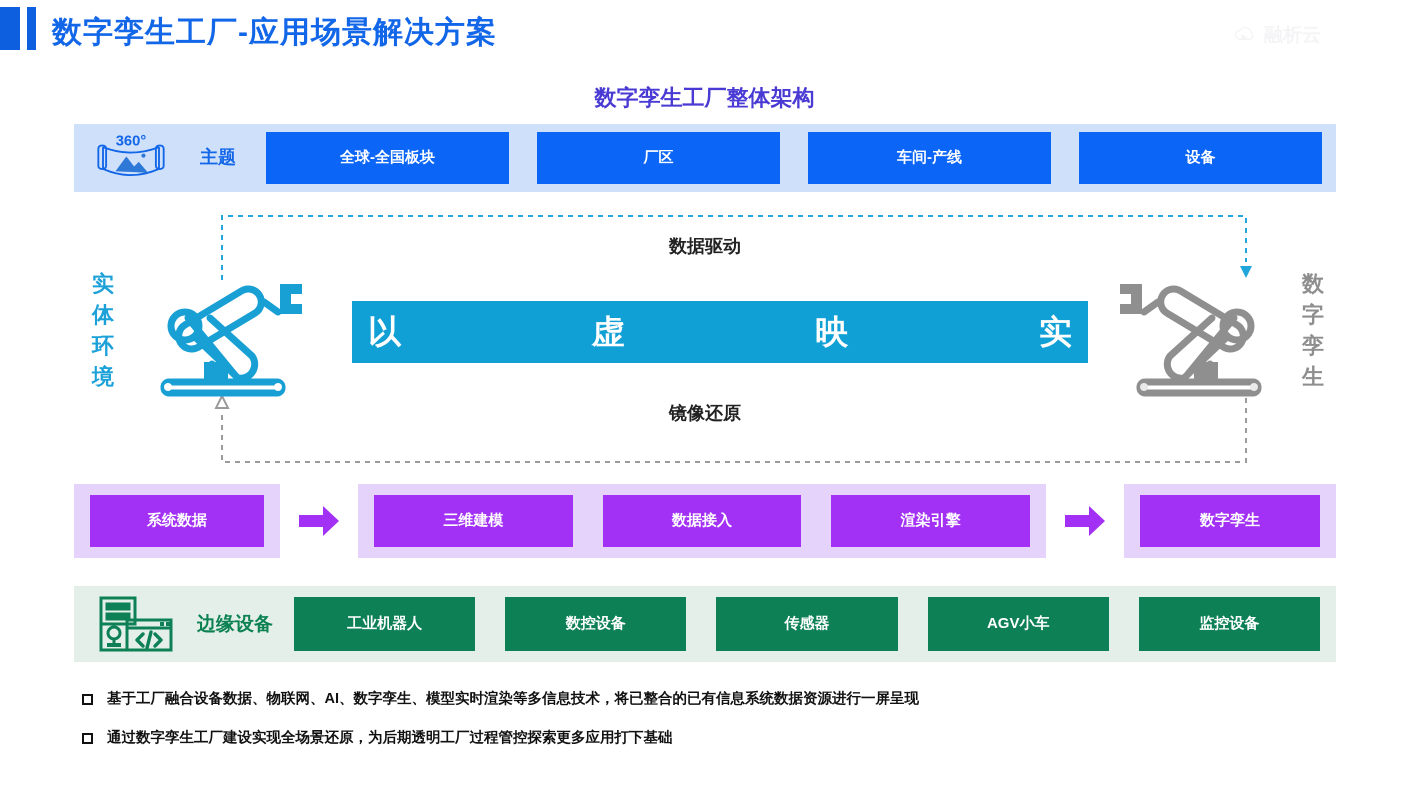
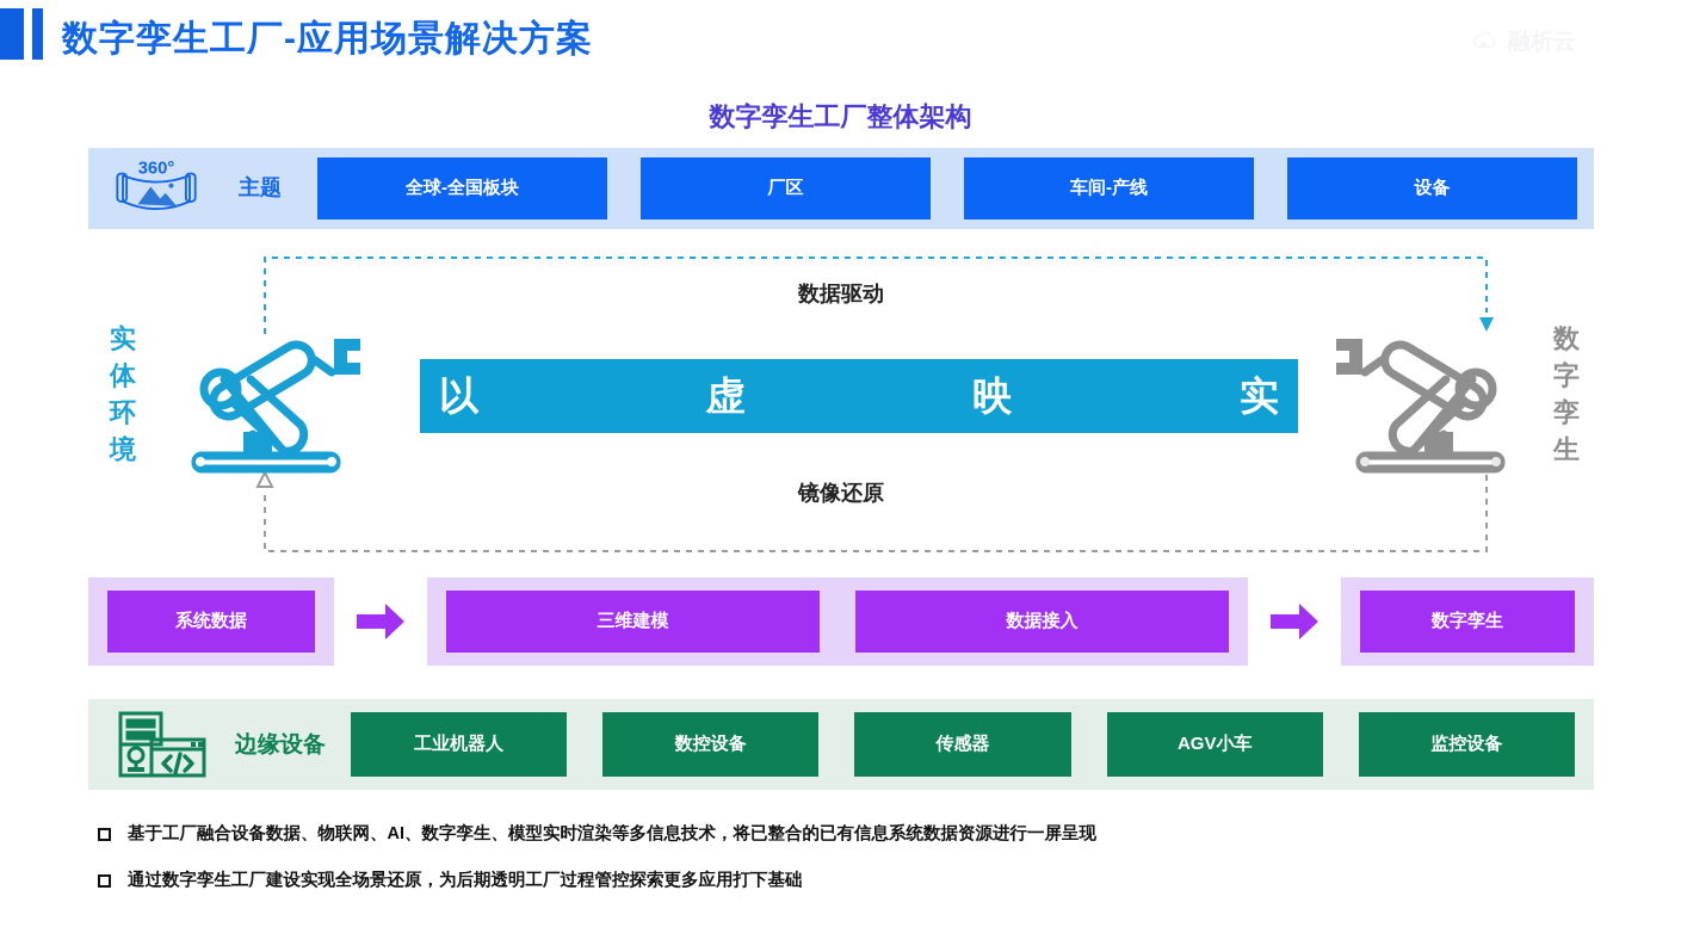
  数字孪生工厂-应用场景解决方案
  数字孪生工厂整体架构
  360°
  主题
  全球-全国板块
  厂区
  车间-产线
  设备
  实体环境
  数字孪生
  数据驱动
  镜像还原
  以
  虚
  映
  实
  系统数据
  三维建模
  数据接入
- 渲染引擎
  数字孪生
  边缘设备
  工业机器人
  数控设备
  传感器
  AGV小车
  监控设备
  基于工厂融合设备数据、物联网、AI、数字孪生、模型实时渲染等多信息技术，将已整合的已有信息系统数据资源进行一屏呈现
  通过数字孪生工厂建设实现全场景还原，为后期透明工厂过程管控探索更多应用打下基础
